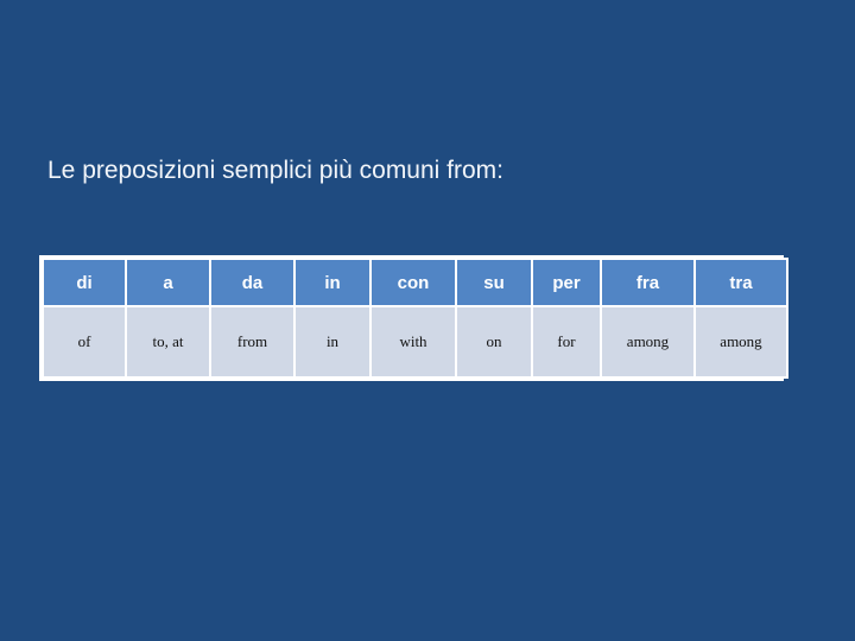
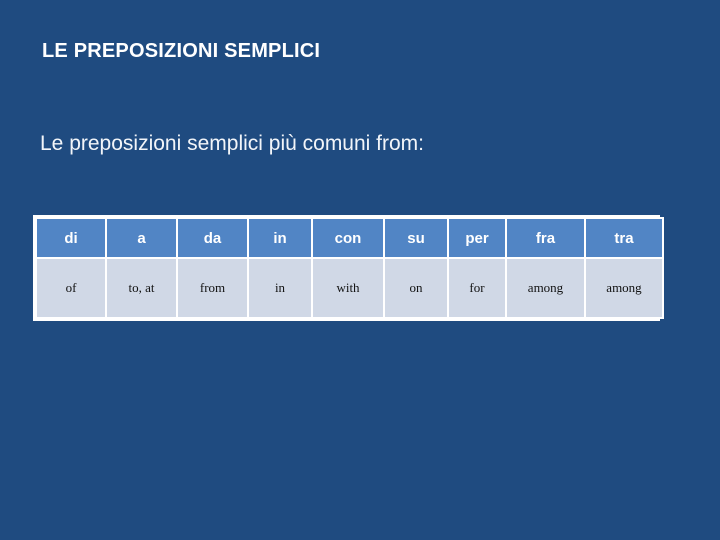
+ LE PREPOSIZIONI SEMPLICI
  Le preposizioni semplici più comuni from:
  di	a	da	in	con	su	per	fra	tra
  of	to, at	from	in	with	on	for	among	among
